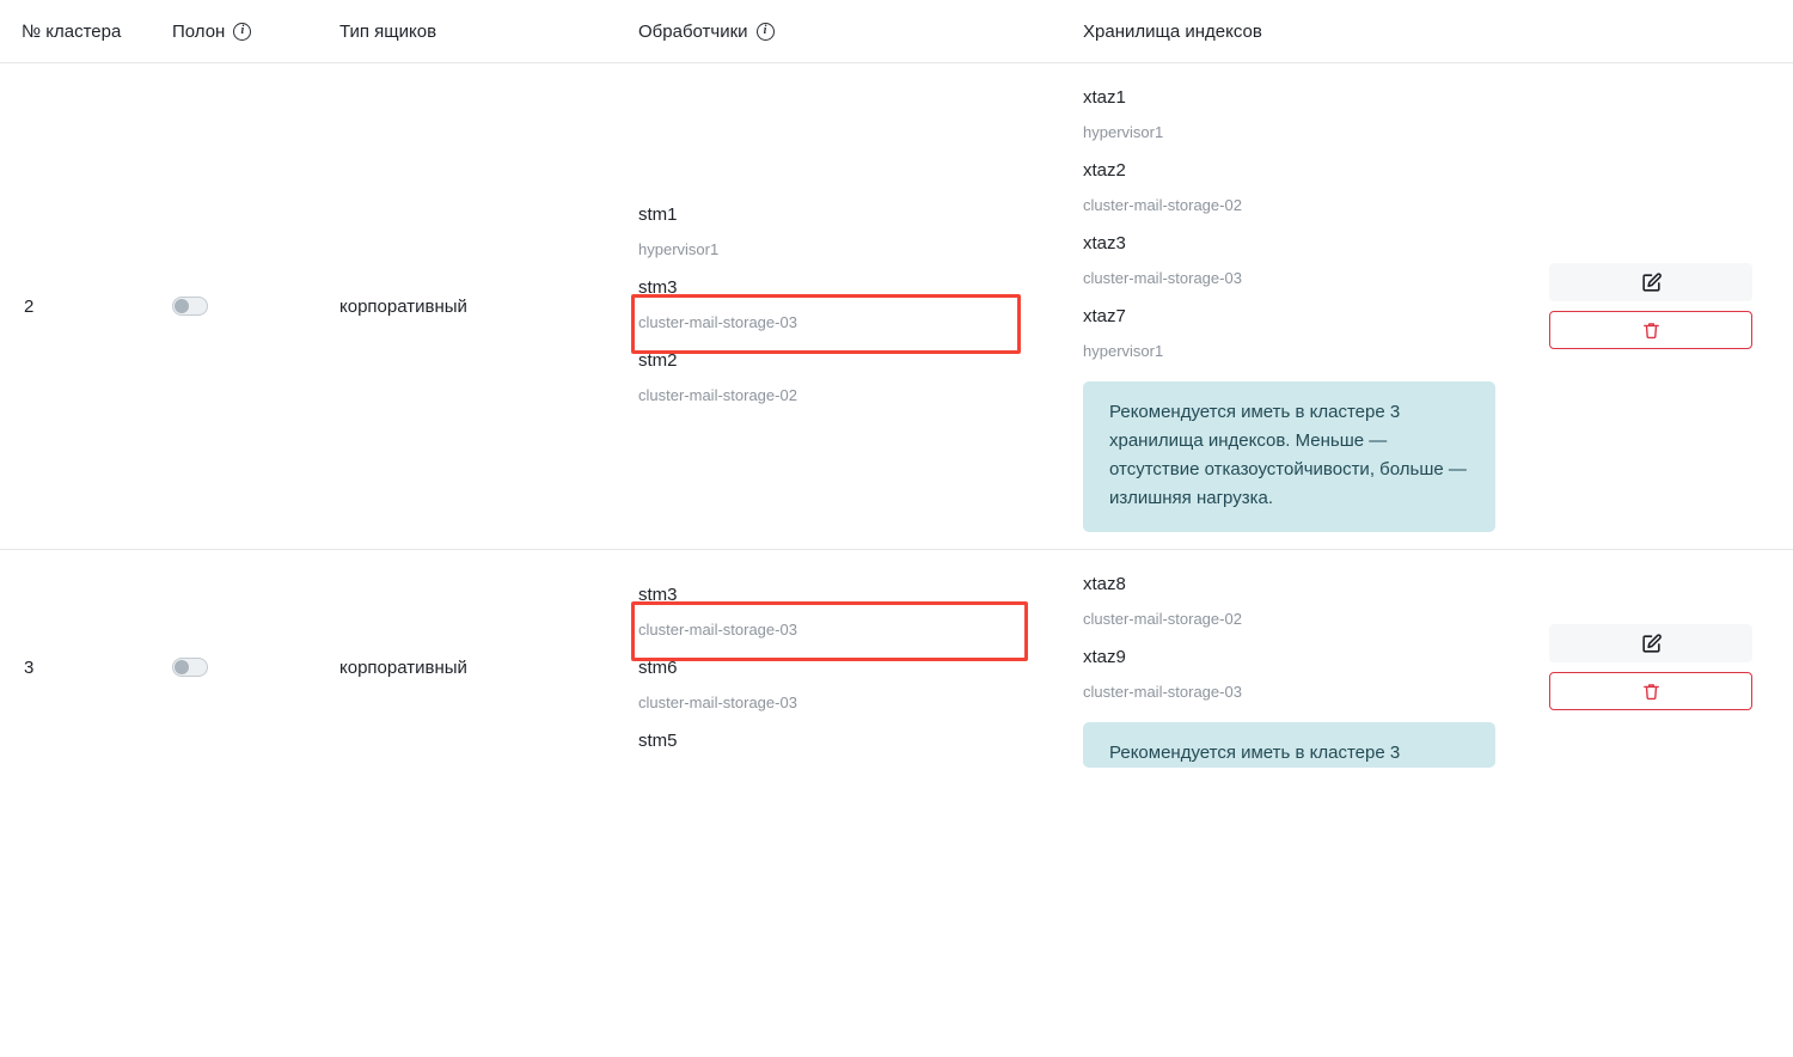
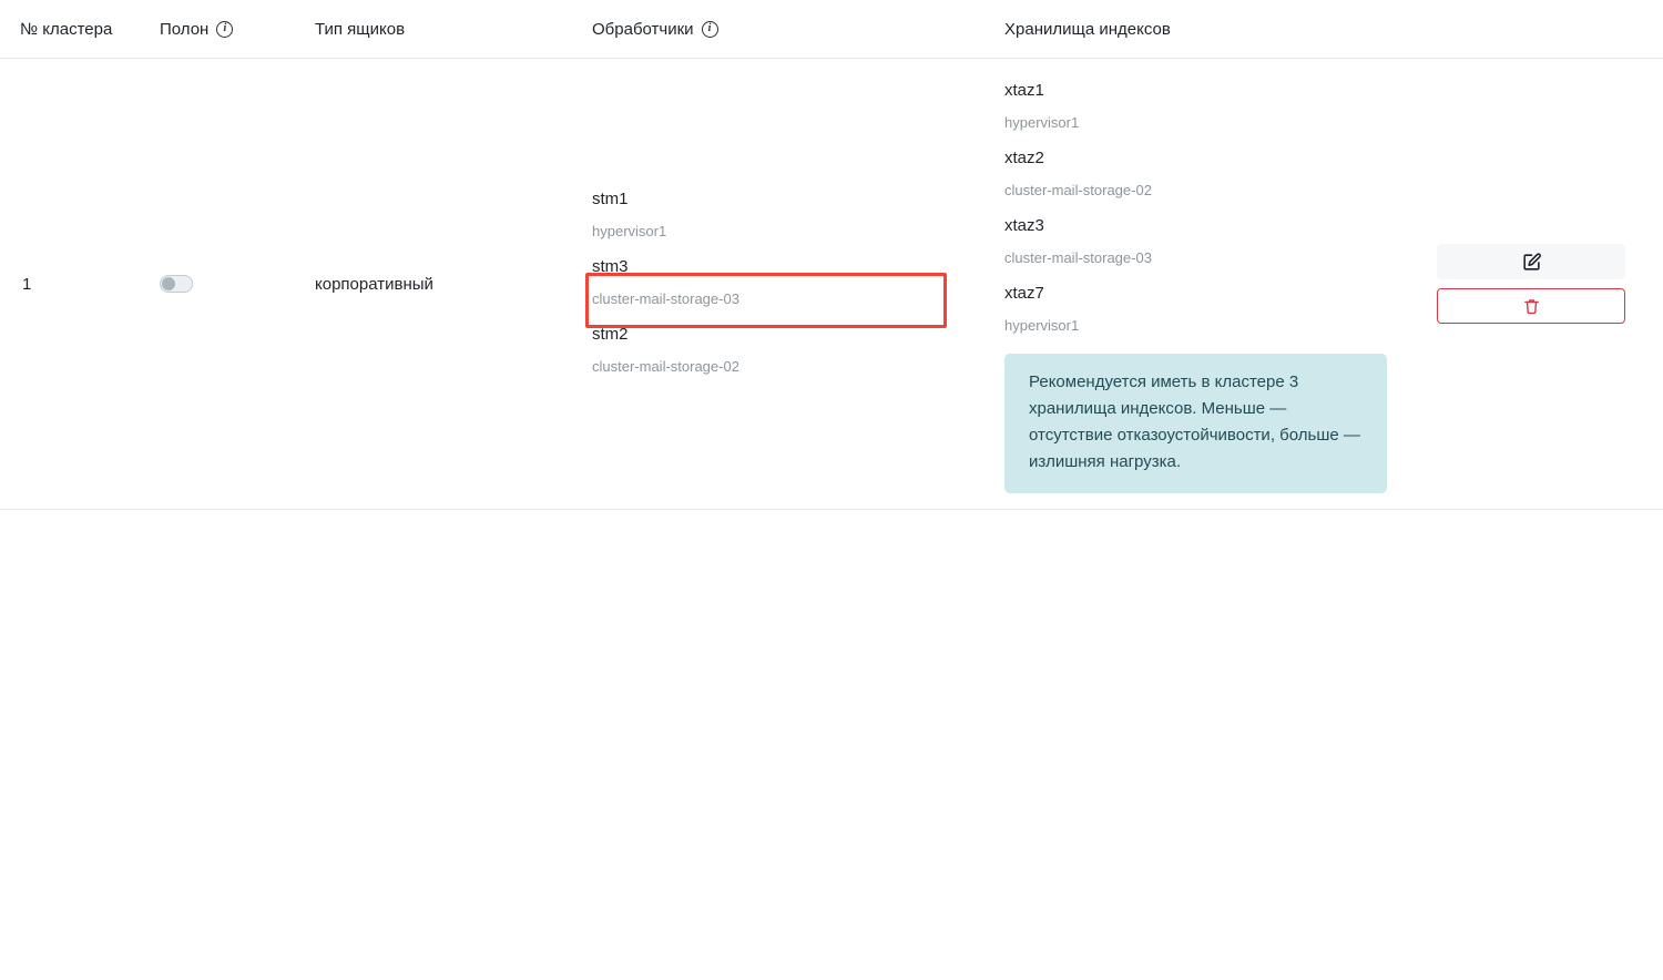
  № кластера	Полон i	Тип ящиков	Обработчики i	Хранилища индексов
- 2		корпоративный	stm1 hypervisor1 stm3 cluster-mail-storage-03 stm2 cluster-mail-storage-02	xtaz1 hypervisor1 xtaz2 cluster-mail-storage-02 xtaz3 cluster-mail-storage-03 xtaz7 hypervisor1 Рекомендуется иметь в кластере 3 хранилища индексов. Меньше — отсутствие отказоустойчивости, больше — излишняя нагрузка.
+ 1		корпоративный	stm1 hypervisor1 stm3 cluster-mail-storage-03 stm2 cluster-mail-storage-02	xtaz1 hypervisor1 xtaz2 cluster-mail-storage-02 xtaz3 cluster-mail-storage-03 xtaz7 hypervisor1 Рекомендуется иметь в кластере 3 хранилища индексов. Меньше — отсутствие отказоустойчивости, больше — излишняя нагрузка.
- 3		корпоративный	stm3 cluster-mail-storage-03 stm6 cluster-mail-storage-03 stm5	xtaz8 cluster-mail-storage-02 xtaz9 cluster-mail-storage-03 Рекомендуется иметь в кластере 3
